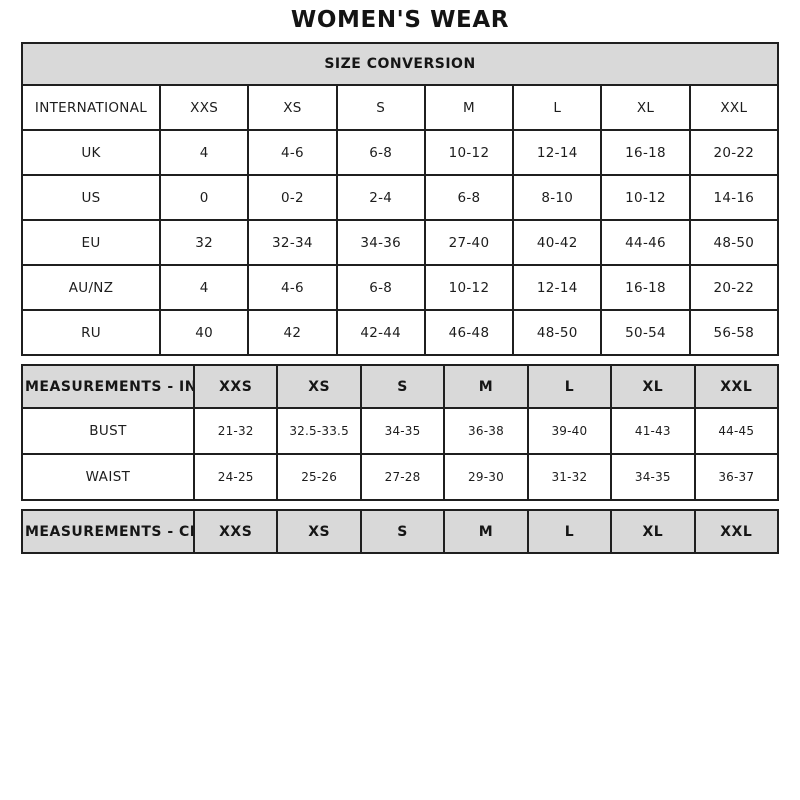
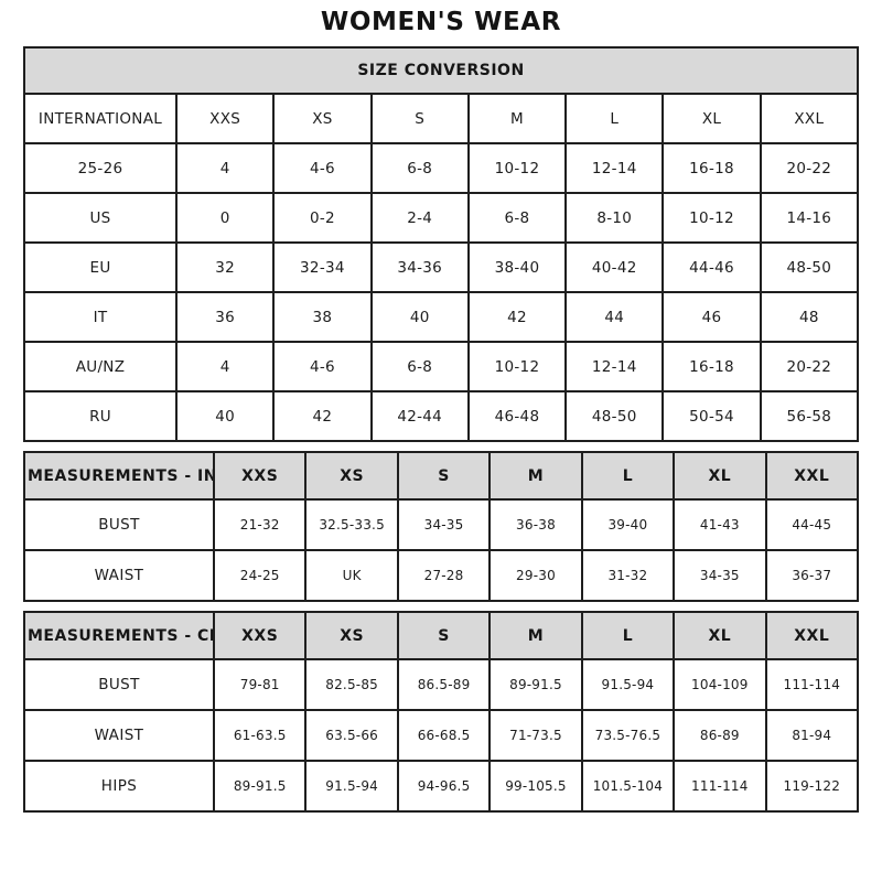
  WOMEN'S WEAR
  SIZE CONVERSION
  INTERNATIONAL	XXS	XS	S	M	L	XL	XXL
- UK	4	4-6	6-8	10-12	12-14	16-18	20-22
+ 25-26	4	4-6	6-8	10-12	12-14	16-18	20-22
  US	0	0-2	2-4	6-8	8-10	10-12	14-16
- EU	32	32-34	34-36	27-40	40-42	44-46	48-50
+ EU	32	32-34	34-36	38-40	40-42	44-46	48-50
+ IT	36	38	40	42	44	46	48
  AU/NZ	4	4-6	6-8	10-12	12-14	16-18	20-22
  RU	40	42	42-44	46-48	48-50	50-54	56-58
  MEASUREMENTS - IN	XXS	XS	S	M	L	XL	XXL
  BUST	21-32	32.5-33.5	34-35	36-38	39-40	41-43	44-45
- WAIST	24-25	25-26	27-28	29-30	31-32	34-35	36-37
+ WAIST	24-25	UK	27-28	29-30	31-32	34-35	36-37
  MEASUREMENTS - C	XXS	XS	S	M	L	XL	XXL
+ BUST	79-81	82.5-85	86.5-89	89-91.5	91.5-94	104-109	111-114
+ WAIST	61-63.5	63.5-66	66-68.5	71-73.5	73.5-76.5	86-89	81-94
+ HIPS	89-91.5	91.5-94	94-96.5	99-105.5	101.5-104	111-114	119-122
